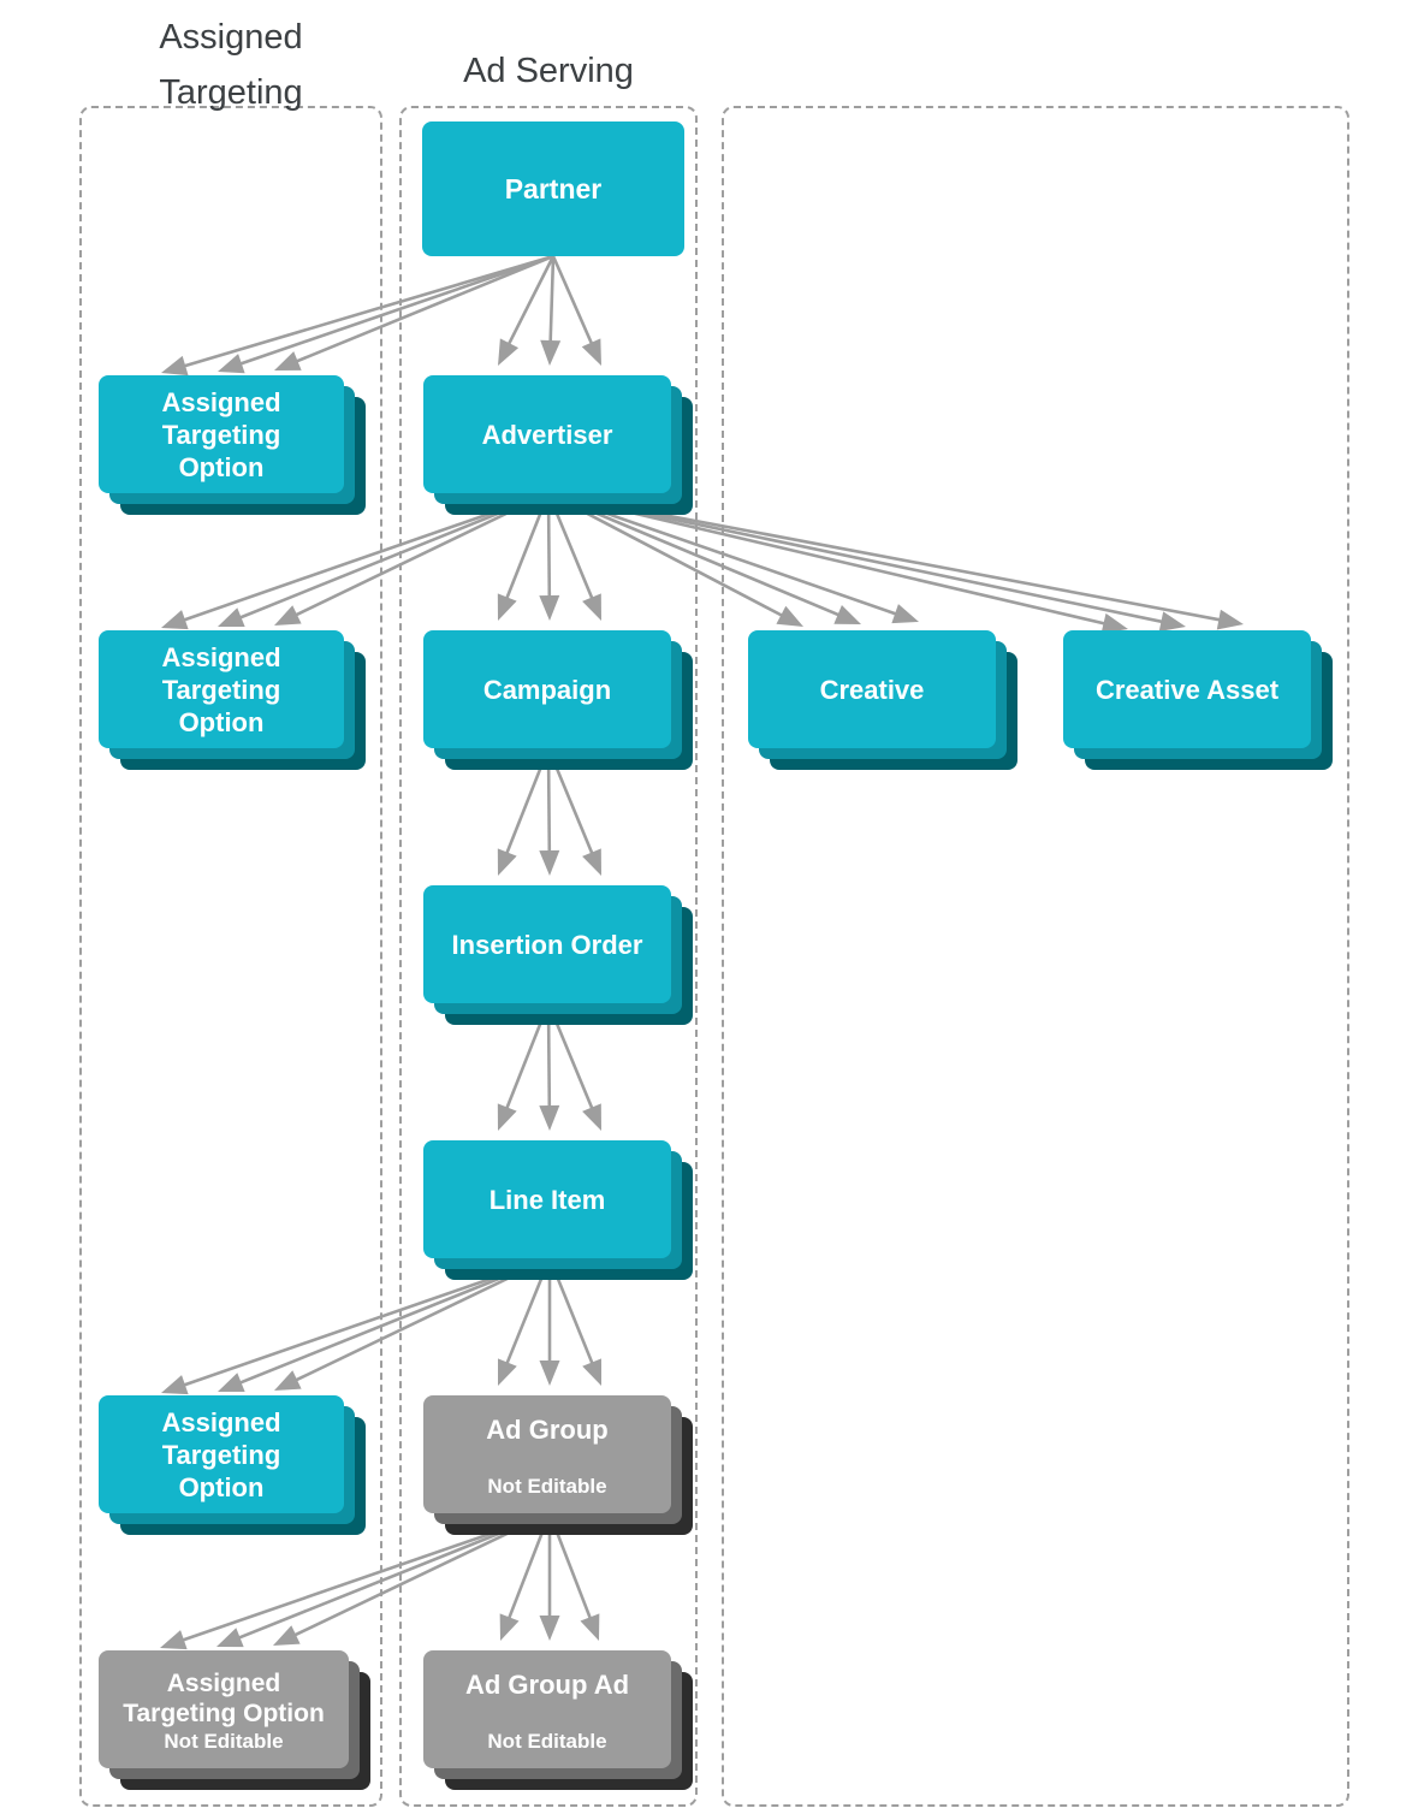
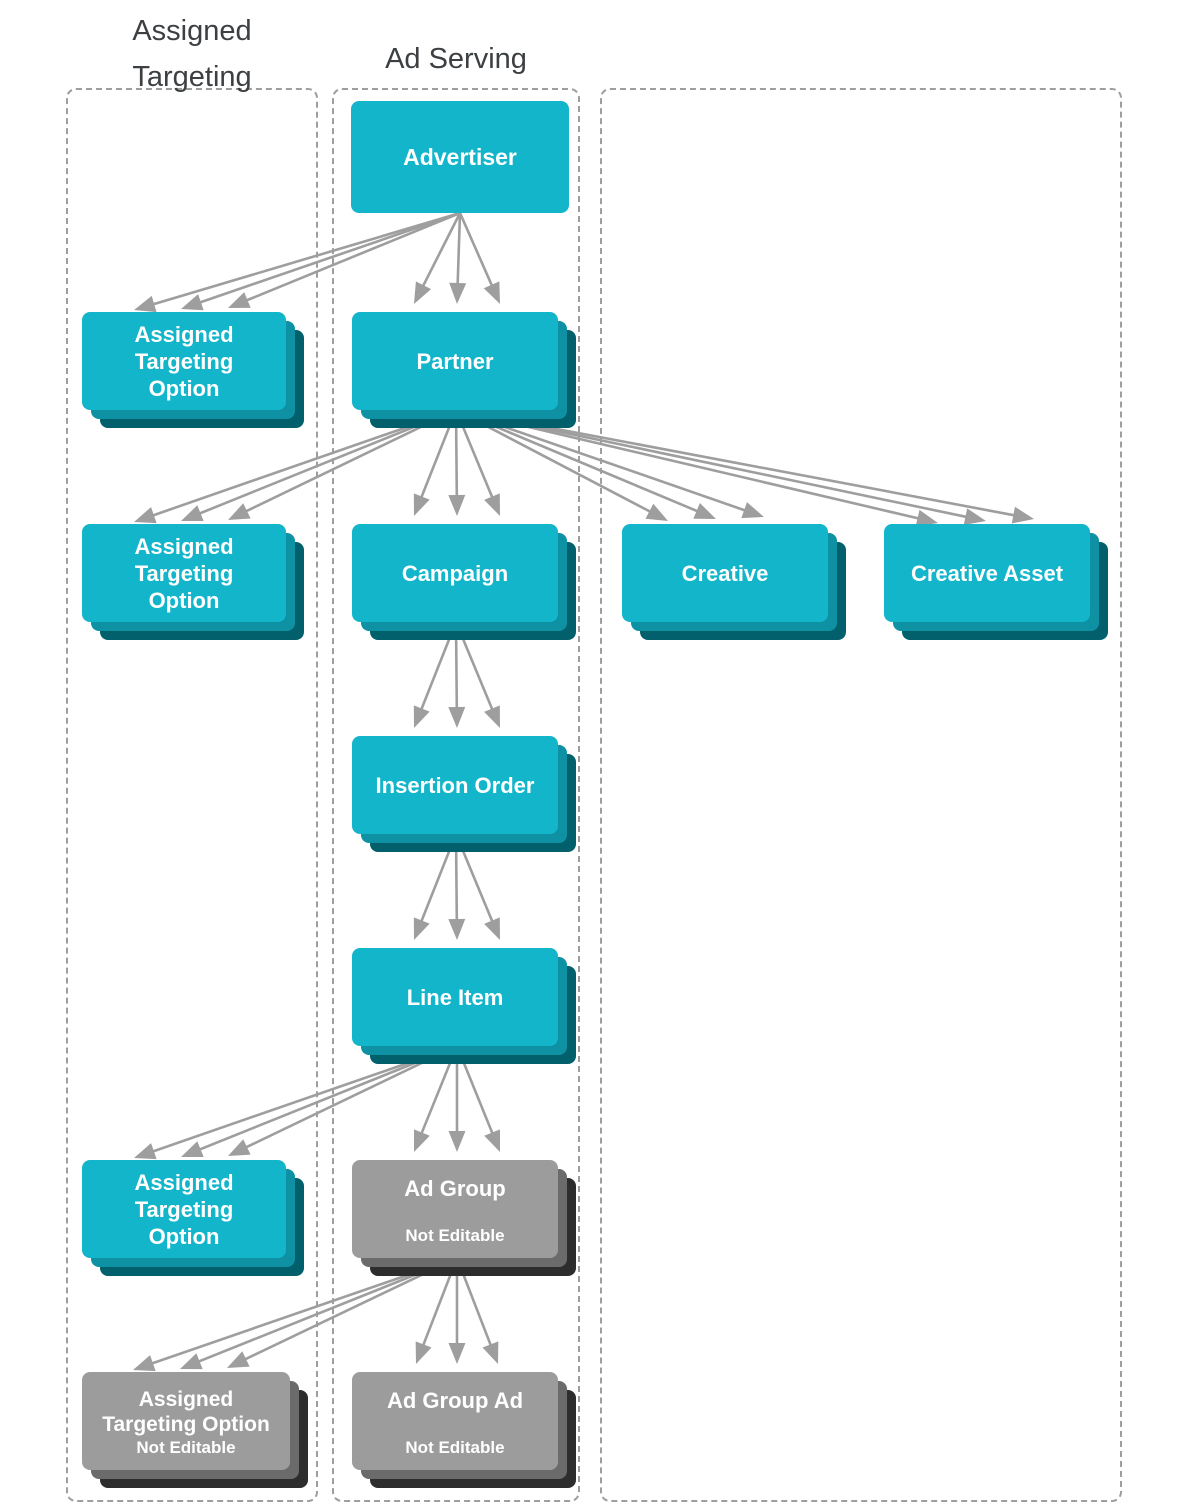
  Assigned
  Targeting
  Ad Serving
- Partner
+ Advertiser
  Assigned
  Targeting
  Option
- Advertiser
+ Partner
  Assigned
  Targeting
  Option
  Campaign
  Creative
  Creative Asset
  Insertion Order
  Line Item
  Assigned
  Targeting
  Option
  Ad Group
  Not Editable
  Assigned
  Targeting Option
  Not Editable
  Ad Group Ad
  Not Editable
